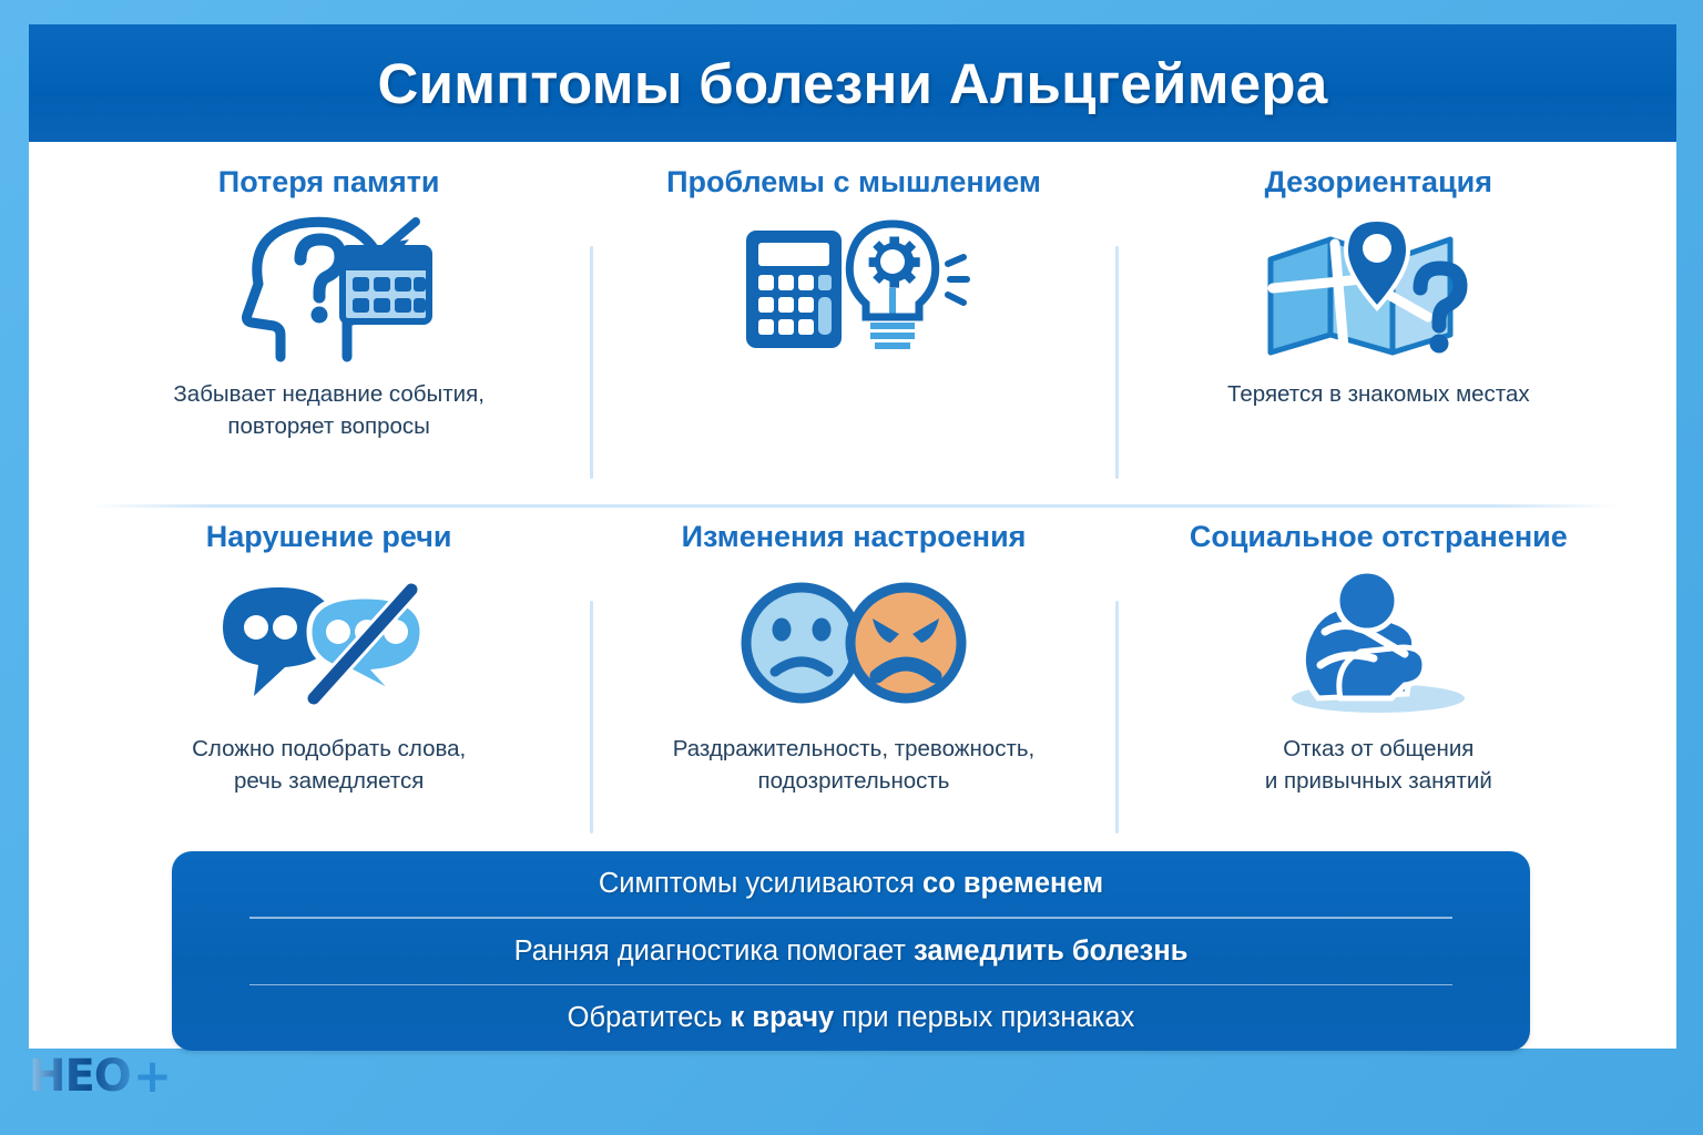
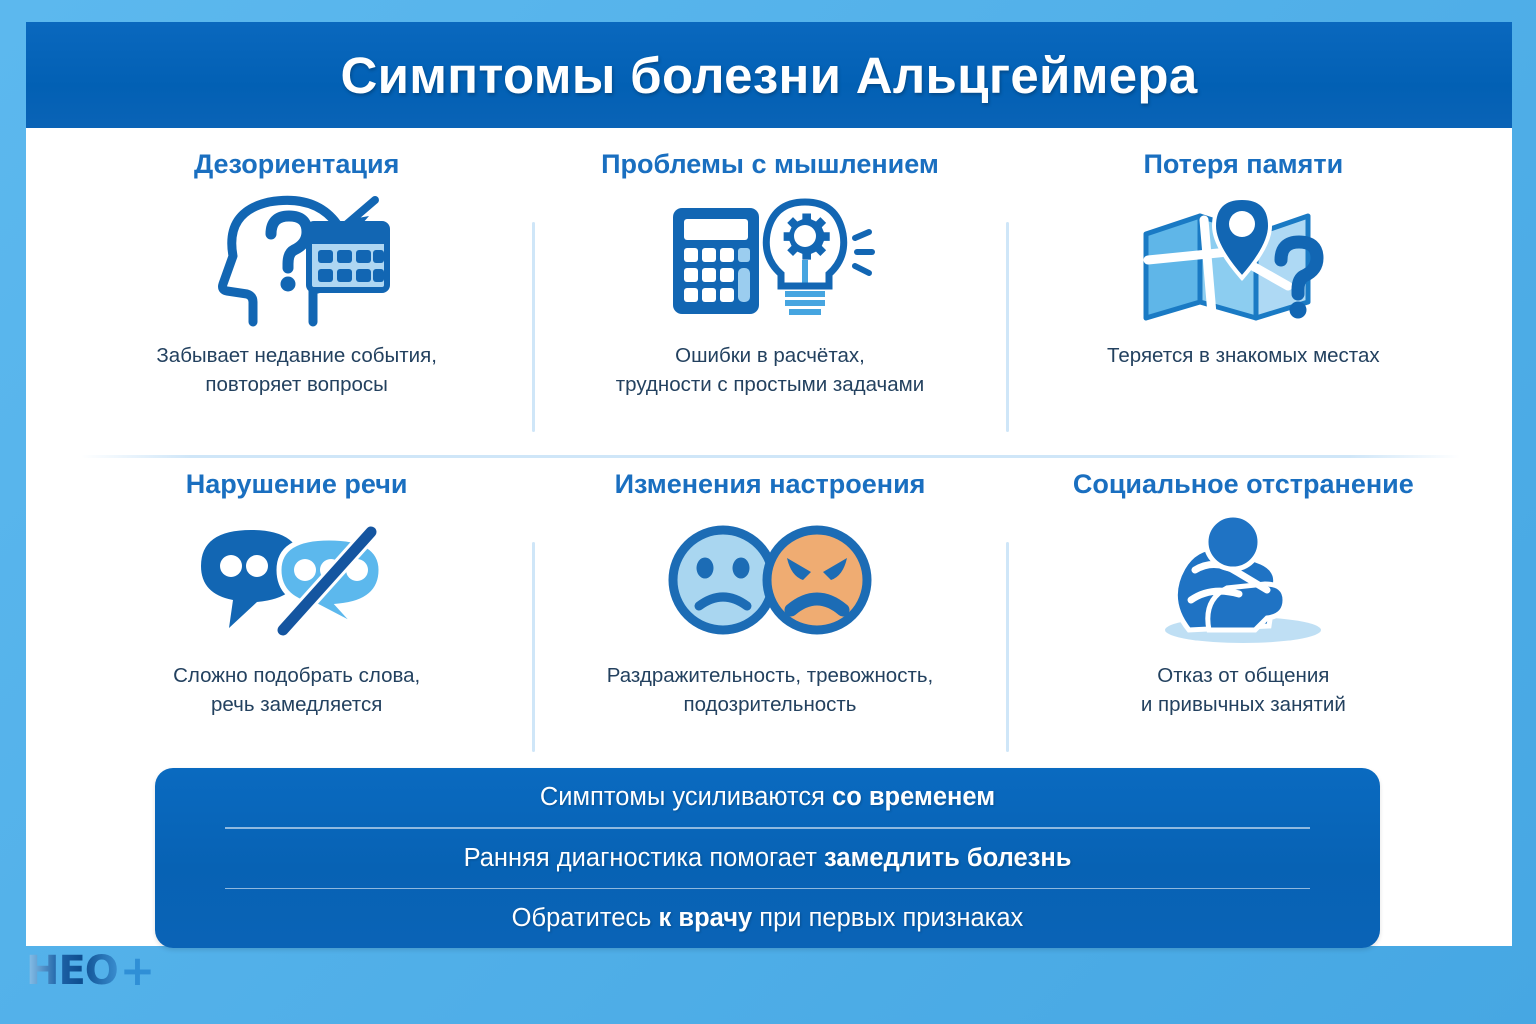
  Симптомы болезни Альцгеймера
- Потеря памяти
+ Дезориентация
  Забывает недавние события,
  повторяет вопросы
  Проблемы с мышлением
+ Ошибки в расчётах,
+ трудности с простыми задачами
- Дезориентация
+ Потеря памяти
  Теряется в знакомых местах
  Нарушение речи
  Сложно подобрать слова,
  речь замедляется
  Изменения настроения
  Раздражительность, тревожность,
  подозрительность
  Социальное отстранение
  Отказ от общения
  и привычных занятий
  Симптомы усиливаются со временем
  Ранняя диагностика помогает замедлить болезнь
  Обратитесь к врачу при первых признаках
  НЕО
  +
